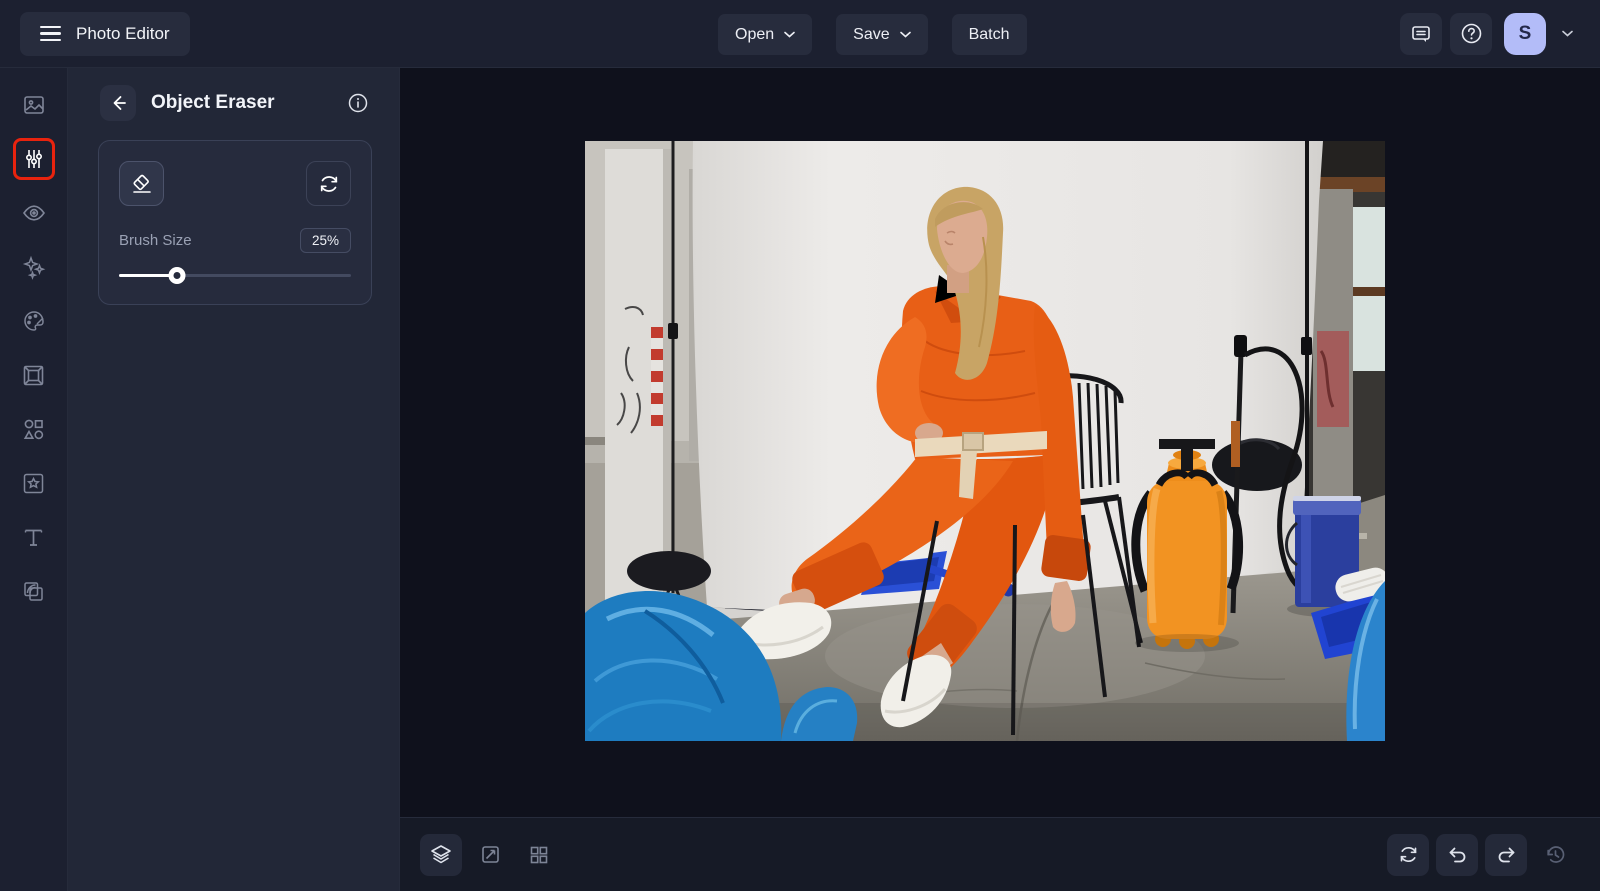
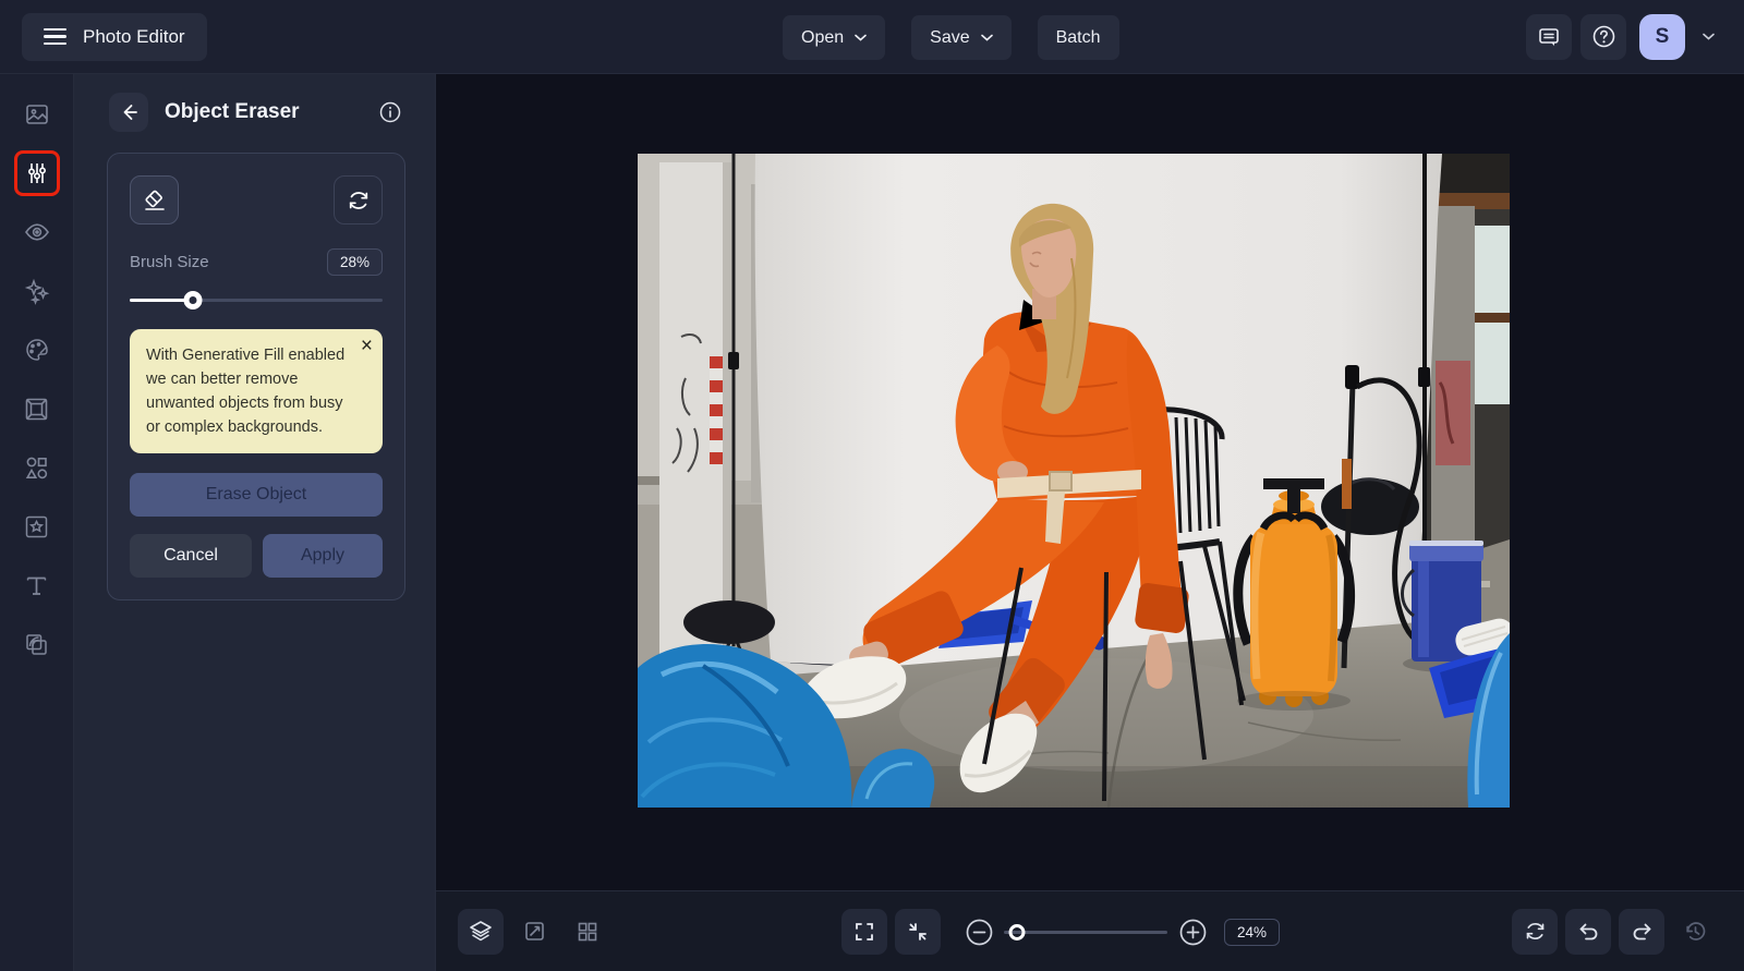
  Photo Editor
  Open
  Save
  Batch
  S
  Object Eraser
  Brush Size
- 25%
+ 28%
+ ×
+ With Generative Fill enabled we can better remove unwanted objects from busy or complex backgrounds.
+ Erase Object
+ Cancel
+ Apply
+ 24%
